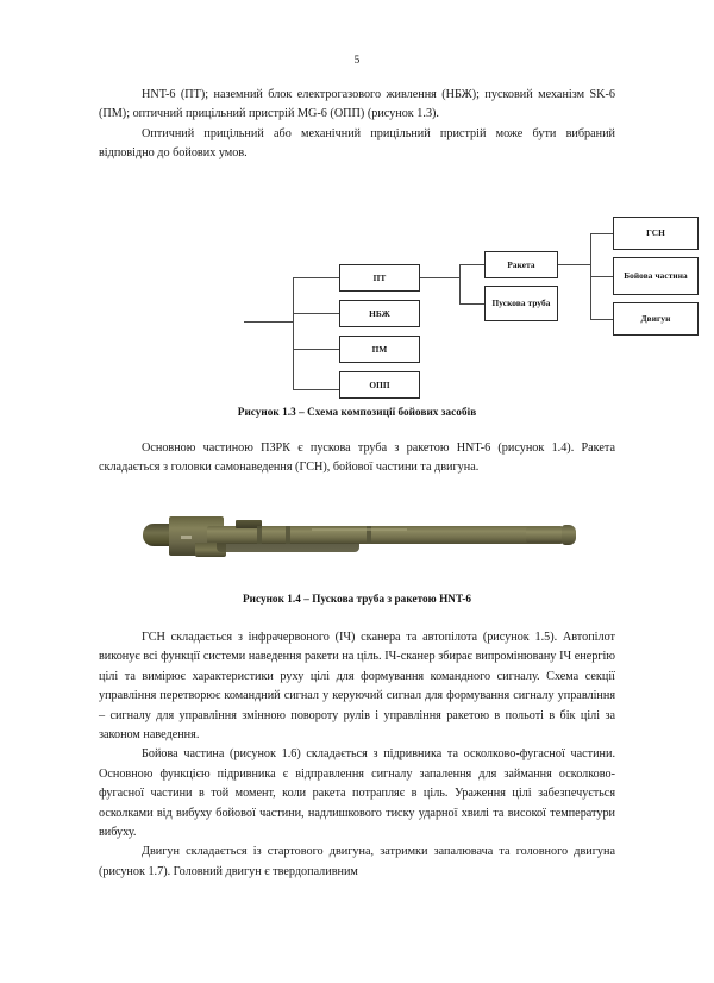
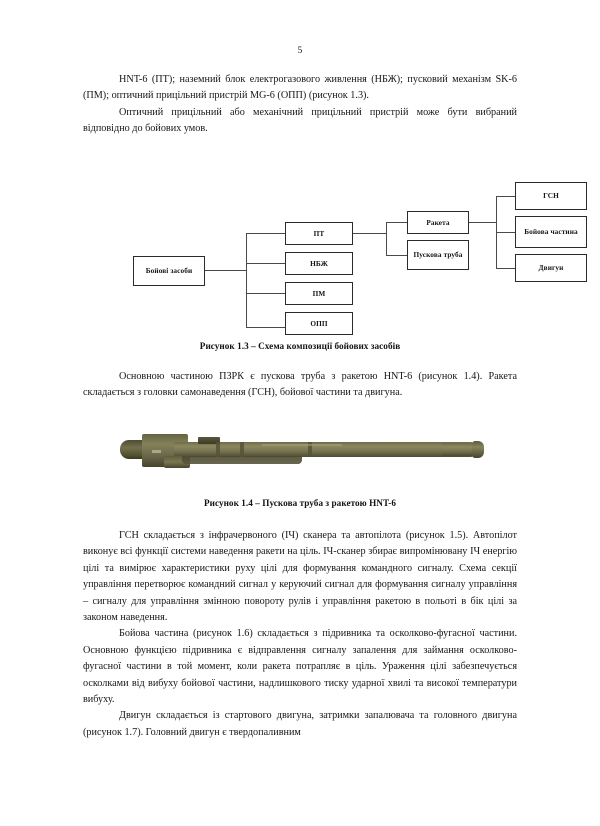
  5
  HNT-6 (ПТ); наземний блок електрогазового живлення (НБЖ); пусковий механізм SK-6 (ПМ); оптичний прицільний пристрій MG-6 (ОПП) (рисунок 1.3).
  Оптичний прицільний або механічний прицільний пристрій може бути вибраний відповідно до бойових умов.
+ Бойові засоби
  ПТ
  НБЖ
  ПМ
  ОПП
  Ракета
  Пускова труба
  ГСН
  Бойова частина
  Двигун
  Рисунок 1.3 – Схема композиції бойових засобів
  Основною частиною ПЗРК є пускова труба з ракетою HNT-6 (рисунок 1.4). Ракета складається з головки самонаведення (ГСН), бойової частини та двигуна.
  Рисунок 1.4 – Пускова труба з ракетою HNT-6
  ГСН складається з інфрачервоного (ІЧ) сканера та автопілота (рисунок 1.5). Автопілот виконує всі функції системи наведення ракети на ціль. ІЧ-сканер збирає випромінювану ІЧ енергію цілі та вимірює характеристики руху цілі для формування командного сигналу. Схема секції управління перетворює командний сигнал у керуючий сигнал для формування сигналу управління – сигналу для управління змінною повороту рулів і управління ракетою в польоті в бік цілі за законом наведення.
  Бойова частина (рисунок 1.6) складається з підривника та осколково-фугасної частини. Основною функцією підривника є відправлення сигналу запалення для займання осколково-фугасної частини в той момент, коли ракета потрапляє в ціль. Ураження цілі забезпечується осколками від вибуху бойової частини, надлишкового тиску ударної хвилі та високої температури вибуху.
  Двигун складається із стартового двигуна, затримки запалювача та головного двигуна (рисунок 1.7). Головний двигун є твердопаливним
